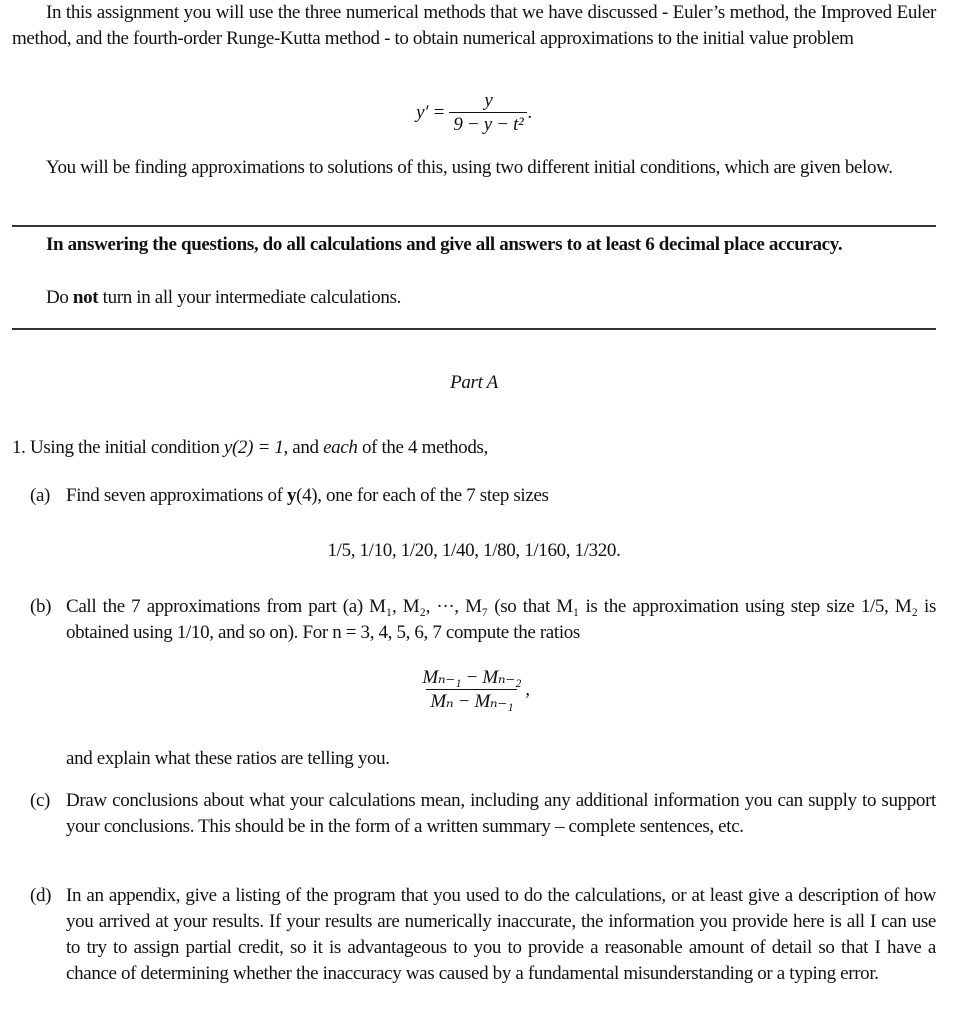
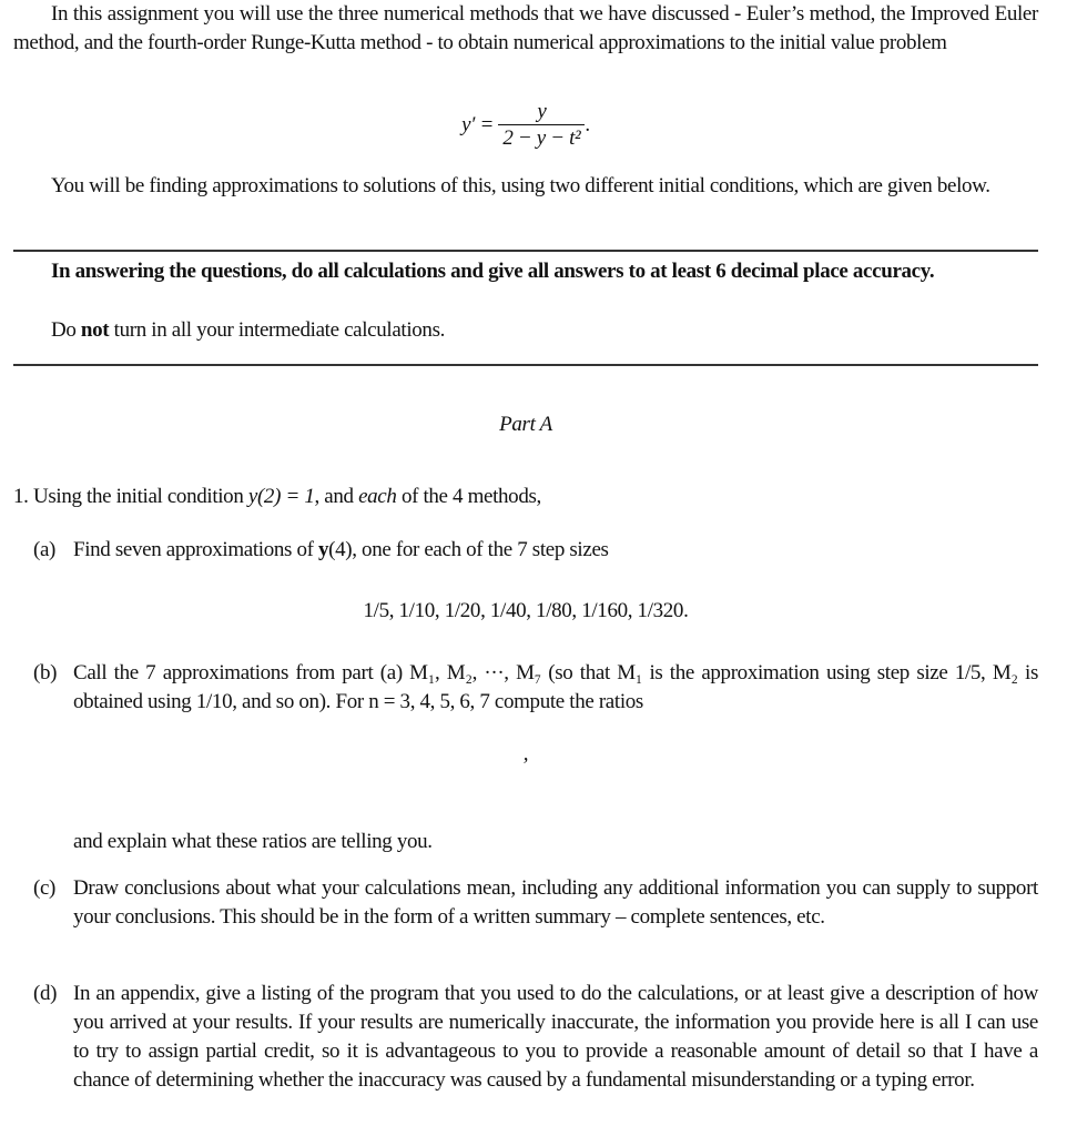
  In this assignment you will use the three numerical methods that we have discussed - Euler’s method, the Improved Euler method, and the fourth-order Runge-Kutta method - to obtain numerical approximations to the initial value problem
  y′ =
  y
- 9 − y − t²
+ 2 − y − t²
  .
  You will be finding approximations to solutions of this, using two different initial conditions, which are given below.
  In answering the questions, do all calculations and give all answers to at least 6 decimal place accuracy.
  Do not turn in all your intermediate calculations.
  Part A
  1. Using the initial condition y(2) = 1, and each of the 4 methods,
  (a)
  Find seven approximations of y(4), one for each of the 7 step sizes
  1/5, 1/10, 1/20, 1/40, 1/80, 1/160, 1/320.
  (b)
  Call the 7 approximations from part (a) M₁, M₂, ···, M₇ (so that M₁ is the approximation using step size 1/5, M₂ is obtained using 1/10, and so on). For n = 3, 4, 5, 6, 7 compute the ratios
- Mₙ₋₁ − Mₙ₋₂
- Mₙ − Mₙ₋₁
  ,
  and explain what these ratios are telling you.
  (c)
  Draw conclusions about what your calculations mean, including any additional information you can supply to support your conclusions. This should be in the form of a written summary – complete sentences, etc.
  (d)
  In an appendix, give a listing of the program that you used to do the calculations, or at least give a description of how you arrived at your results. If your results are numerically inaccurate, the information you provide here is all I can use to try to assign partial credit, so it is advantageous to you to provide a reasonable amount of detail so that I have a chance of determining whether the inaccuracy was caused by a fundamental misunderstanding or a typing error.
